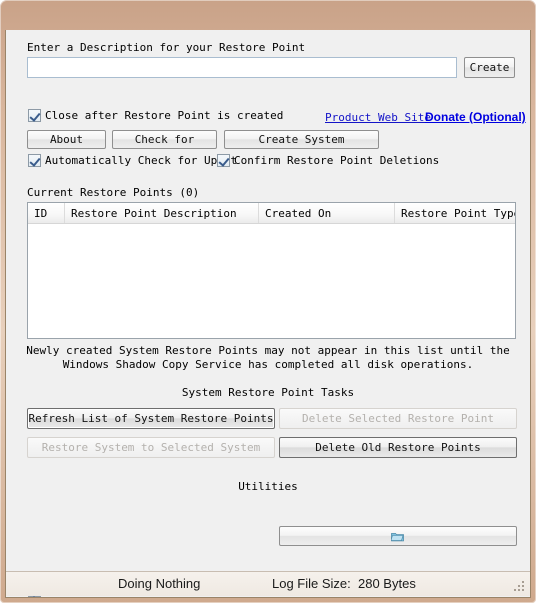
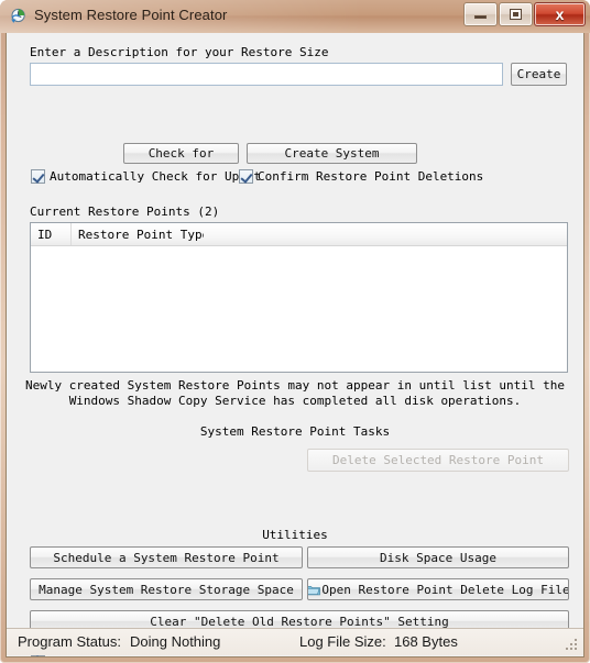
+ System Restore Point Creator
+ x
- Enter a Description for your Restore Point
+ Enter a Description for your Restore Size
  Create
- Close after Restore Point is created
- Product Web Site
- Donate (Optional)
- About
  Check for
  Create System
  Automatically Check for Upt
  Confirm Restore Point Deletions
- Current Restore Points (0)
+ Current Restore Points (2)
  ID
- Restore Point Description
- Created On
  Restore Point Typ
- Newly created System Restore Points may not appear in this list until the Windows Shadow Copy Service has completed all disk operations.
+ Newly created System Restore Points may not appear in until list until the Windows Shadow Copy Service has completed all disk operations.
  System Restore Point Tasks
- Refresh List of System Restore Points
  Delete Selected Restore Point
- Restore System to Selected System
- Delete Old Restore Points
  Utilities
+ Schedule a System Restore Point
+ Disk Space Usage
+ Manage System Restore Storage Space
+ Open Restore Point Delete Log File
+ Clear "Delete Old Restore Points" Setting
+ Program Status:
  Doing Nothing
  Log File Size:
- 280 Bytes
+ 168 Bytes
